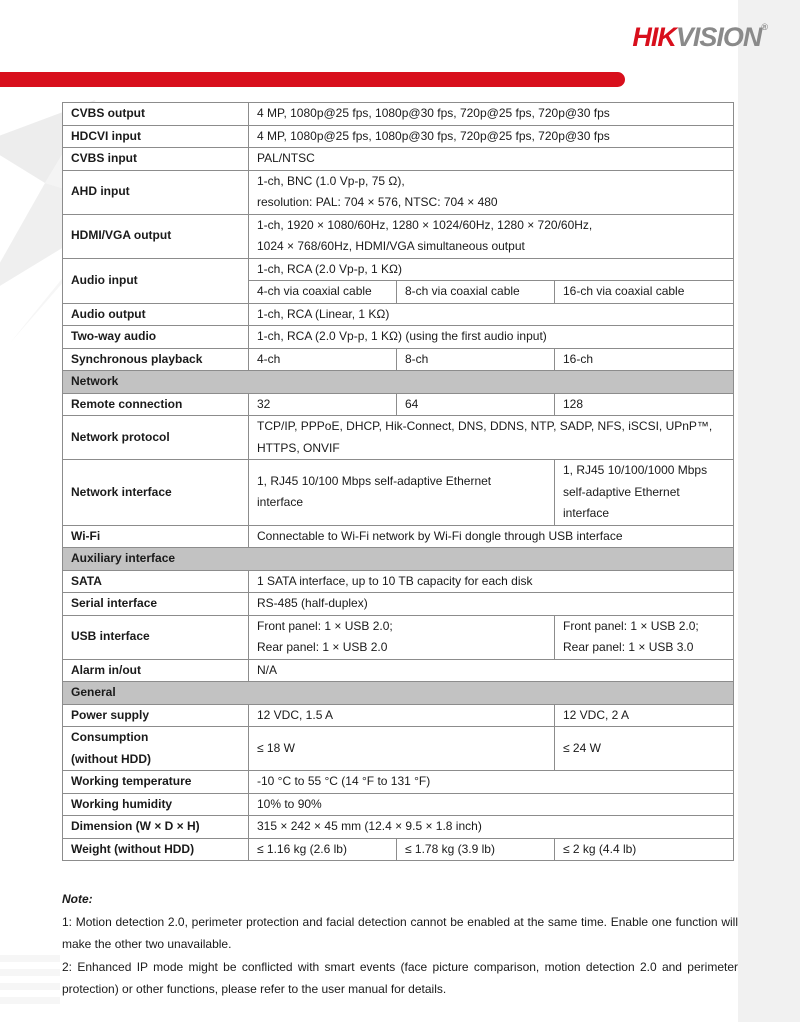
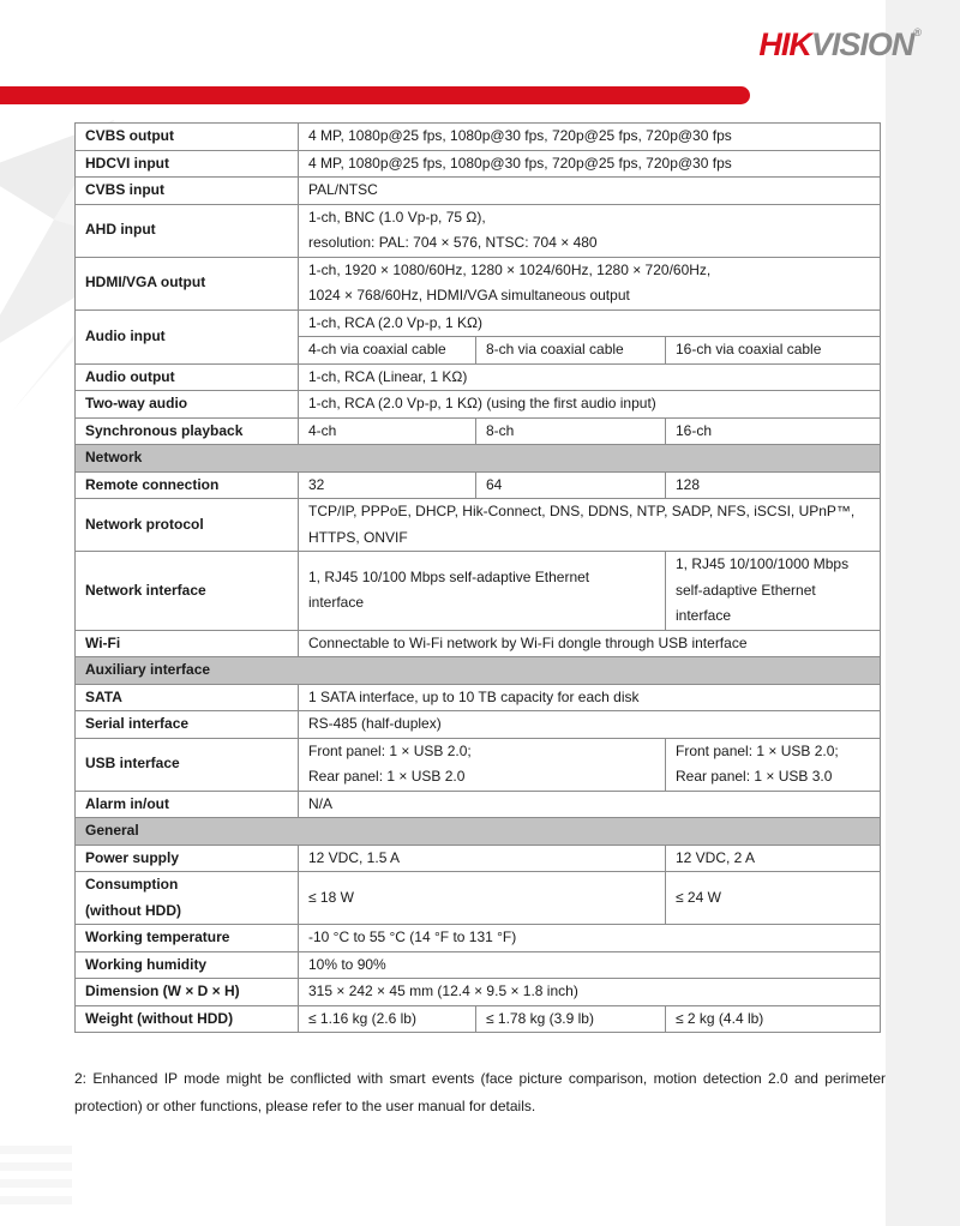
  HIKVISION®
  CVBS output	4 MP, 1080p@25 fps, 1080p@30 fps, 720p@25 fps, 720p@30 fps
  HDCVI input	4 MP, 1080p@25 fps, 1080p@30 fps, 720p@25 fps, 720p@30 fps
  CVBS input	PAL/NTSC
  AHD input	1-ch, BNC (1.0 Vp-p, 75 Ω), resolution: PAL: 704 × 576, NTSC: 704 × 480
  HDMI/VGA output	1-ch, 1920 × 1080/60Hz, 1280 × 1024/60Hz, 1280 × 720/60Hz, 1024 × 768/60Hz, HDMI/VGA simultaneous output
  Audio input	1-ch, RCA (2.0 Vp-p, 1 KΩ)
  4-ch via coaxial cable	8-ch via coaxial cable	16-ch via coaxial cable
  Audio output	1-ch, RCA (Linear, 1 KΩ)
  Two-way audio	1-ch, RCA (2.0 Vp-p, 1 KΩ) (using the first audio input)
  Synchronous playback	4-ch	8-ch	16-ch
  Network
  Remote connection	32	64	128
  Network protocol	TCP/IP, PPPoE, DHCP, Hik-Connect, DNS, DDNS, NTP, SADP, NFS, iSCSI, UPnP™, HTTPS, ONVIF
  Network interface	1, RJ45 10/100 Mbps self-adaptive Ethernet interface	1, RJ45 10/100/1000 Mbps self-adaptive Ethernet interface
  Wi-Fi	Connectable to Wi-Fi network by Wi-Fi dongle through USB interface
  Auxiliary interface
  SATA	1 SATA interface, up to 10 TB capacity for each disk
  Serial interface	RS-485 (half-duplex)
  USB interface	Front panel: 1 × USB 2.0; Rear panel: 1 × USB 2.0	Front panel: 1 × USB 2.0; Rear panel: 1 × USB 3.0
  Alarm in/out	N/A
  General
  Power supply	12 VDC, 1.5 A	12 VDC, 2 A
  Consumption (without HDD)	≤ 18 W	≤ 24 W
  Working temperature	-10 °C to 55 °C (14 °F to 131 °F)
  Working humidity	10% to 90%
  Dimension (W × D × H)	315 × 242 × 45 mm (12.4 × 9.5 × 1.8 inch)
  Weight (without HDD)	≤ 1.16 kg (2.6 lb)	≤ 1.78 kg (3.9 lb)	≤ 2 kg (4.4 lb)
- Note:
- 1: Motion detection 2.0, perimeter protection and facial detection cannot be enabled at the same time. Enable one function will make the other two unavailable.
  2: Enhanced IP mode might be conflicted with smart events (face picture comparison, motion detection 2.0 and perimeter protection) or other functions, please refer to the user manual for details.
